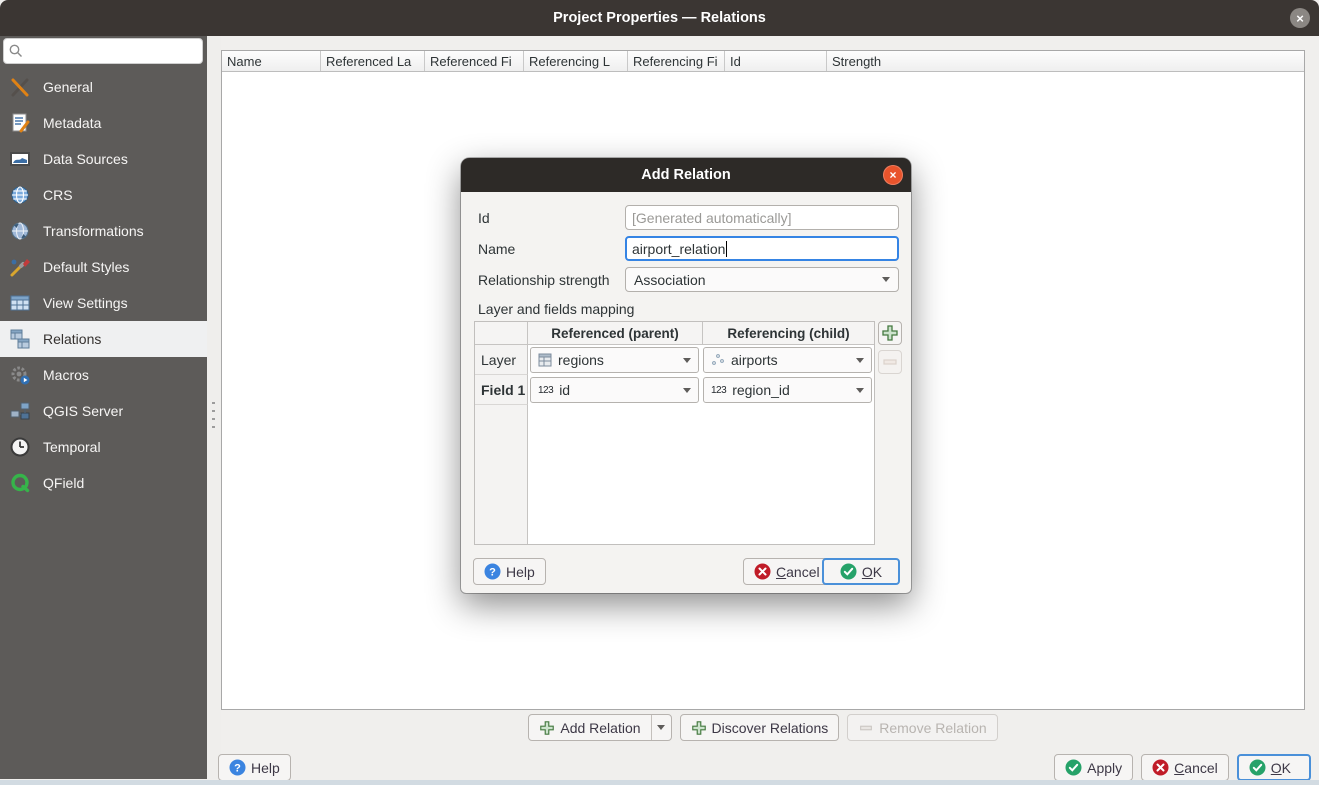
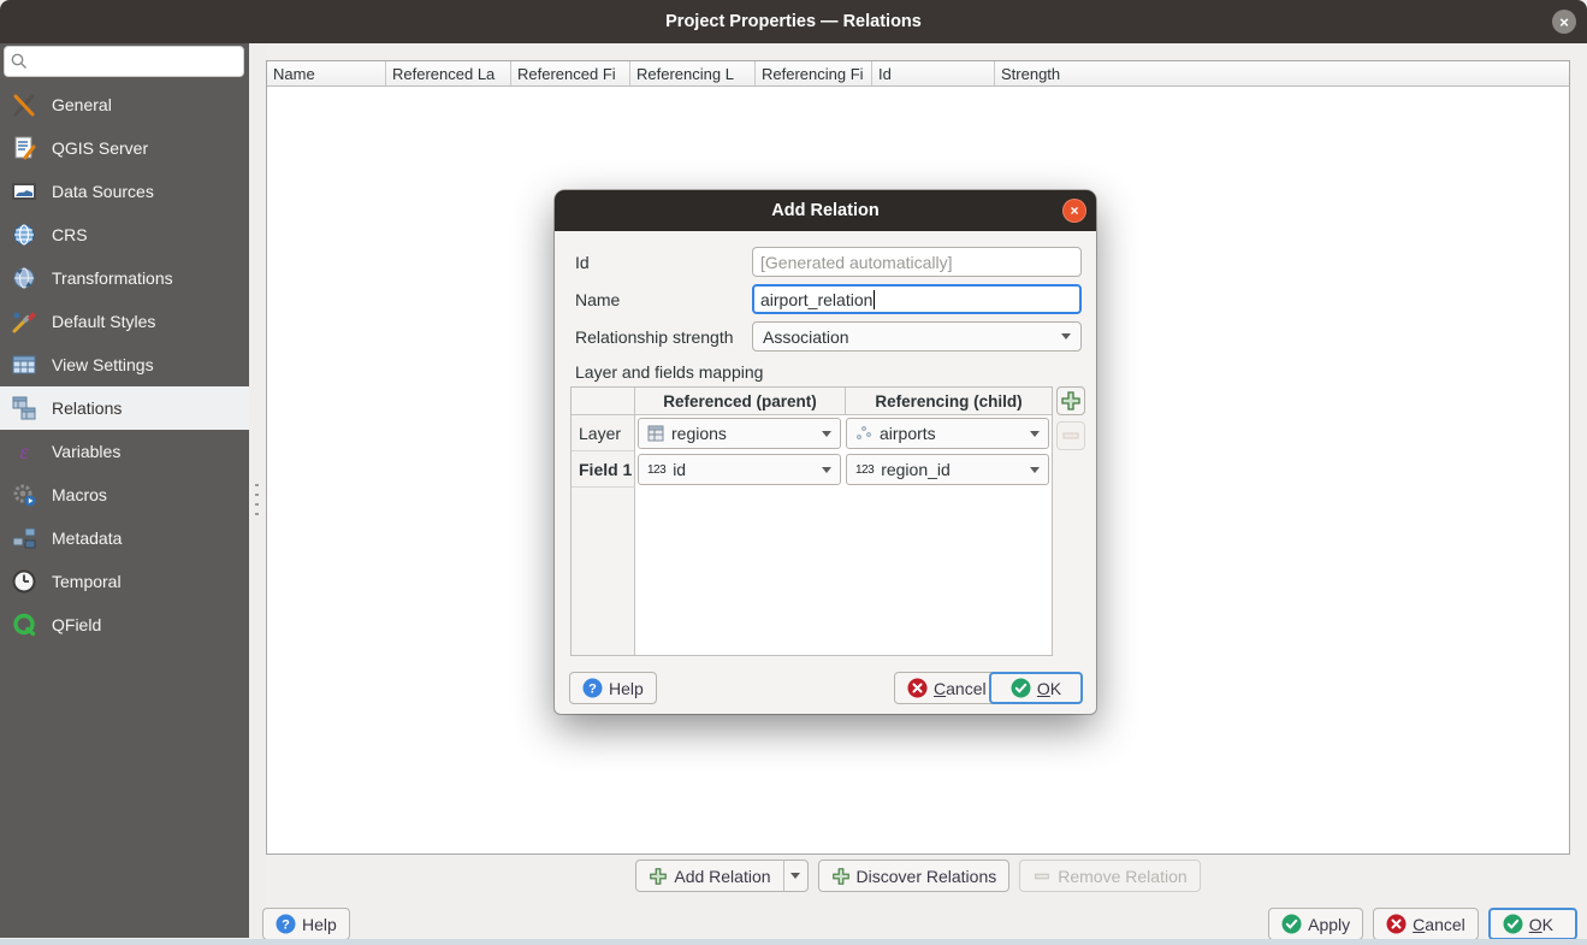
  Project Properties — Relations
  ×
  General
- Metadata
+ QGIS Server
  Data Sources
  CRS
  Transformations
  Default Styles
  View Settings
  Relations
+ ε
+ Variables
  Macros
- QGIS Server
+ Metadata
  Temporal
  QField
  Name
  Referenced La
  Referenced Fi
  Referencing L
  Referencing Fi
  Id
  Strength
  Add Relation
  Discover Relations
  Remove Relation
  ?
  Help
  Apply
  Cancel
  OK
  Add Relation
  ×
  Id
  [Generated automatically]
  Name
  airport_relation
  Relationship strength
  Association
  Layer and fields mapping
  Referenced (parent)
  Referencing (child)
  Layer
  regions
  airports
  Field 1
  123
  id
  123
  region_id
  ?
  Help
  Cancel
  OK
